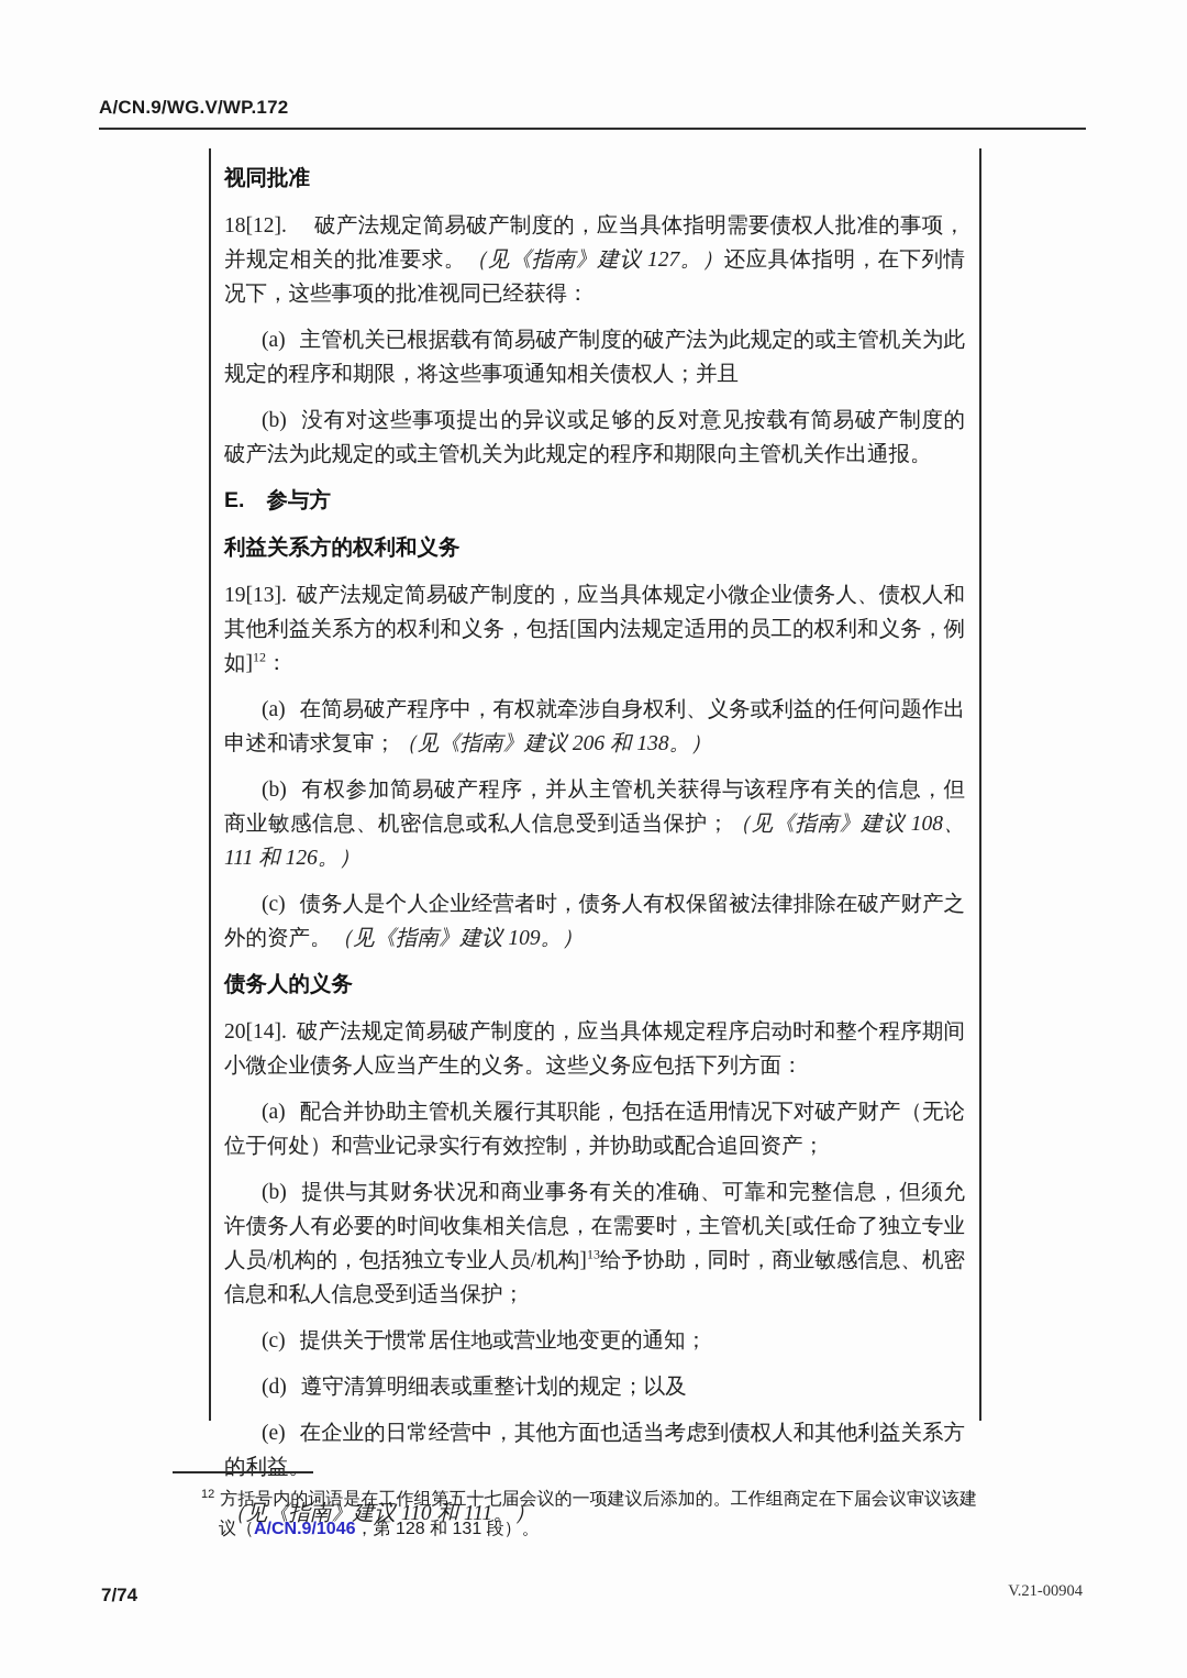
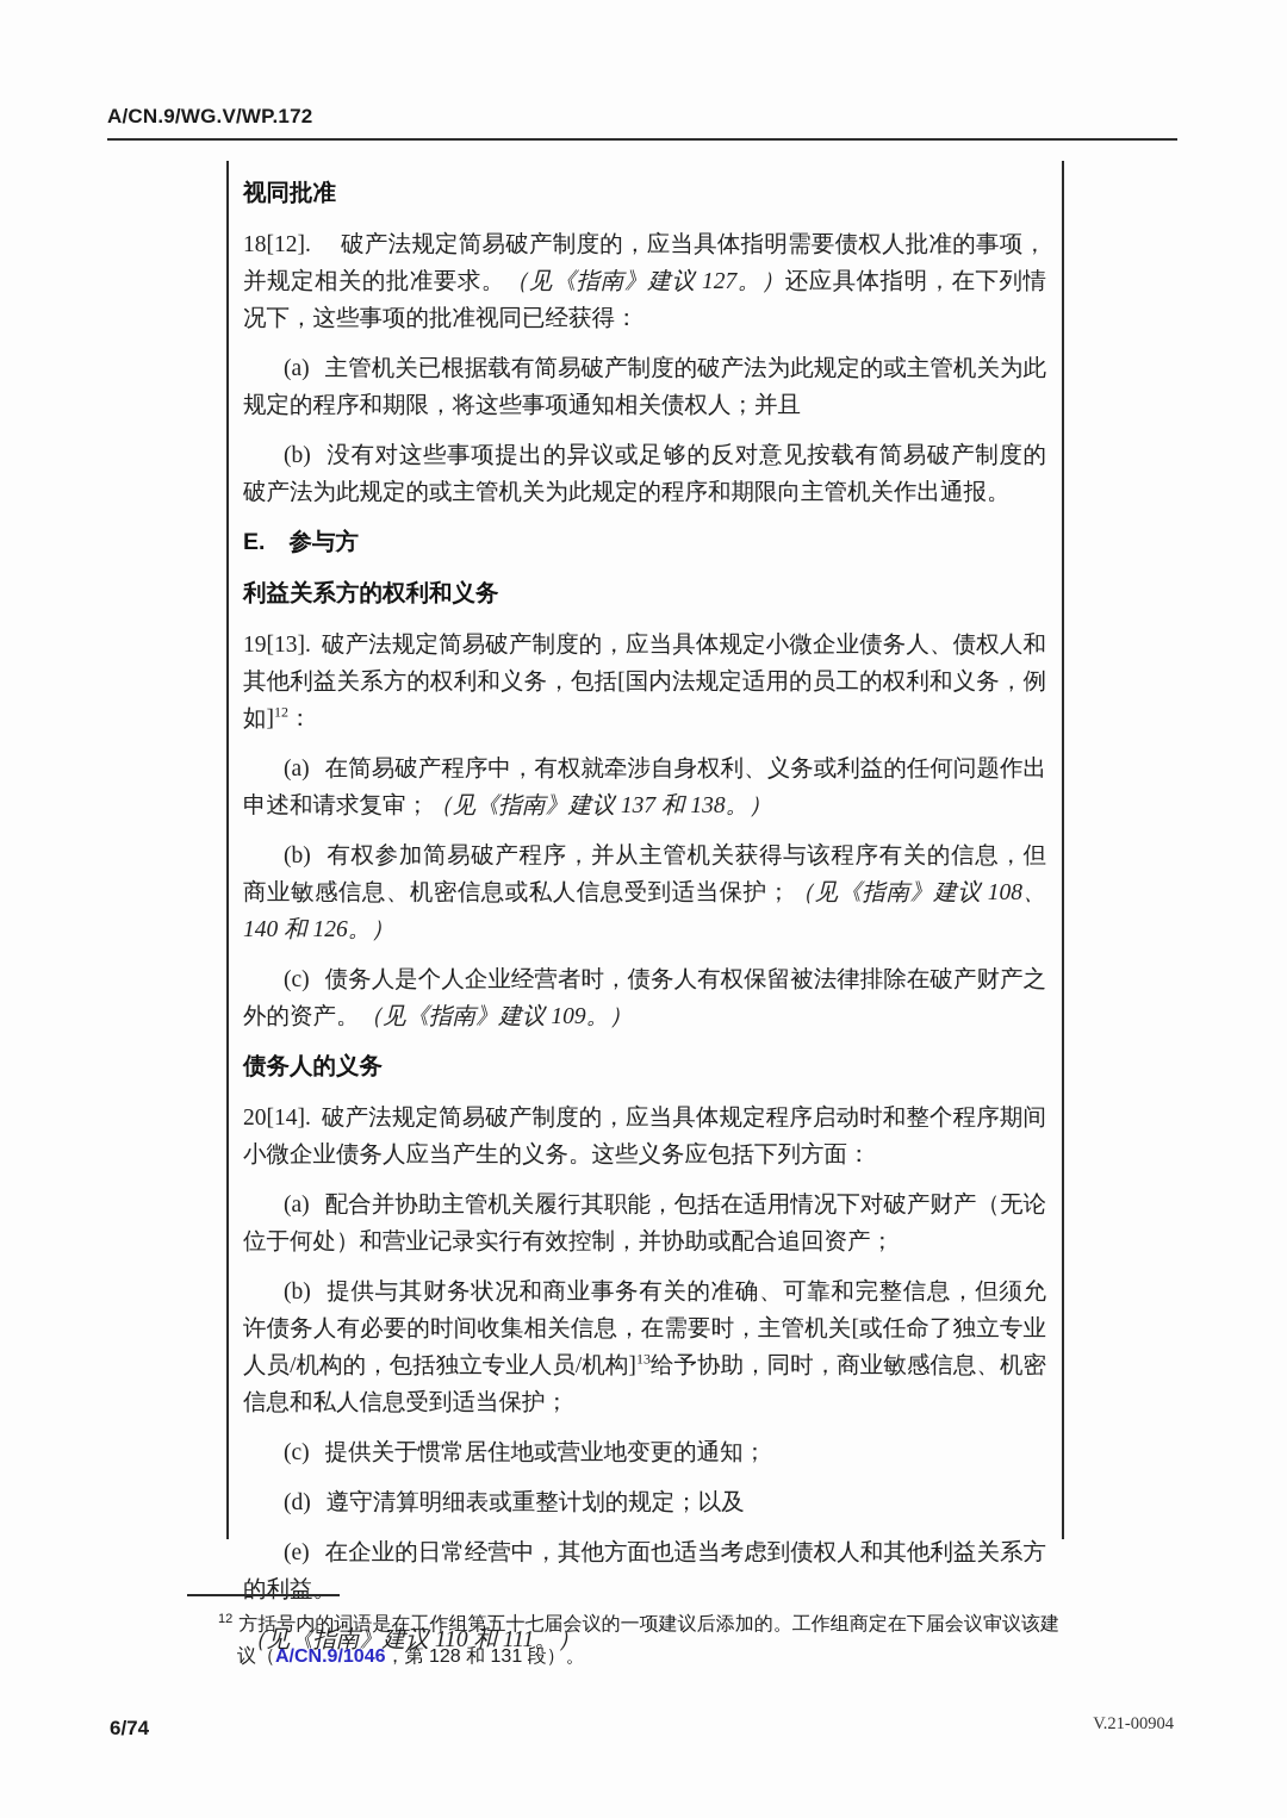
  A/CN.9/WG.V/WP.172
  视同批准
  18[12]. 破产法规定简易破产制度的，应当具体指明需要债权人批准的事项，并规定相关的批准要求。（见《指南》建议 127。）还应具体指明，在下列情况下，这些事项的批准视同已经获得：
  (a) 主管机关已根据载有简易破产制度的破产法为此规定的或主管机关为此规定的程序和期限，将这些事项通知相关债权人；并且
  (b) 没有对这些事项提出的异议或足够的反对意见按载有简易破产制度的破产法为此规定的或主管机关为此规定的程序和期限向主管机关作出通报。
  E. 参与方
  利益关系方的权利和义务
  19[13]. 破产法规定简易破产制度的，应当具体规定小微企业债务人、债权人和其他利益关系方的权利和义务，包括[国内法规定适用的员工的权利和义务，例如]12：
- (a) 在简易破产程序中，有权就牵涉自身权利、义务或利益的任何问题作出申述和请求复审；（见《指南》建议 206 和 138。）
+ (a) 在简易破产程序中，有权就牵涉自身权利、义务或利益的任何问题作出申述和请求复审；（见《指南》建议 137 和 138。）
- (b) 有权参加简易破产程序，并从主管机关获得与该程序有关的信息，但商业敏感信息、机密信息或私人信息受到适当保护；（见《指南》建议 108、111 和 126。）
+ (b) 有权参加简易破产程序，并从主管机关获得与该程序有关的信息，但商业敏感信息、机密信息或私人信息受到适当保护；（见《指南》建议 108、140 和 126。）
  (c) 债务人是个人企业经营者时，债务人有权保留被法律排除在破产财产之外的资产。（见《指南》建议 109。）
  债务人的义务
  20[14]. 破产法规定简易破产制度的，应当具体规定程序启动时和整个程序期间小微企业债务人应当产生的义务。这些义务应包括下列方面：
  (a) 配合并协助主管机关履行其职能，包括在适用情况下对破产财产（无论位于何处）和营业记录实行有效控制，并协助或配合追回资产；
  (b) 提供与其财务状况和商业事务有关的准确、可靠和完整信息，但须允许债务人有必要的时间收集相关信息，在需要时，主管机关[或任命了独立专业人员/机构的，包括独立专业人员/机构]13给予协助，同时，商业敏感信息、机密信息和私人信息受到适当保护；
  (c) 提供关于惯常居住地或营业地变更的通知；
  (d) 遵守清算明细表或重整计划的规定；以及
  (e) 在企业的日常经营中，其他方面也适当考虑到债权人和其他利益关系方的利益。
  （见《指南》建议 110 和 111。）
  12 方括号内的词语是在工作组第五十七届会议的一项建议后添加的。工作组商定在下届会议审议该建议（A/CN.9/1046，第 128 和 131 段）。
- 7/74
+ 6/74
  V.21-00904
